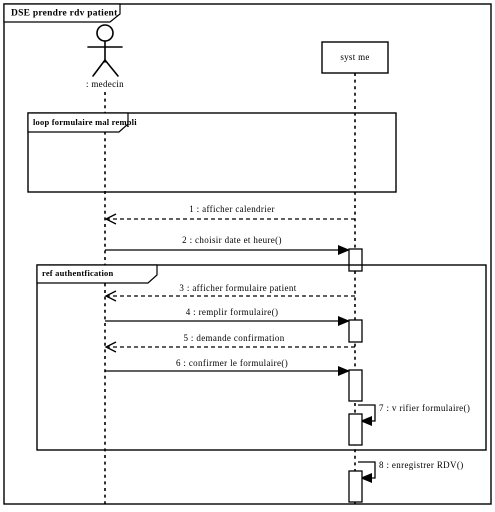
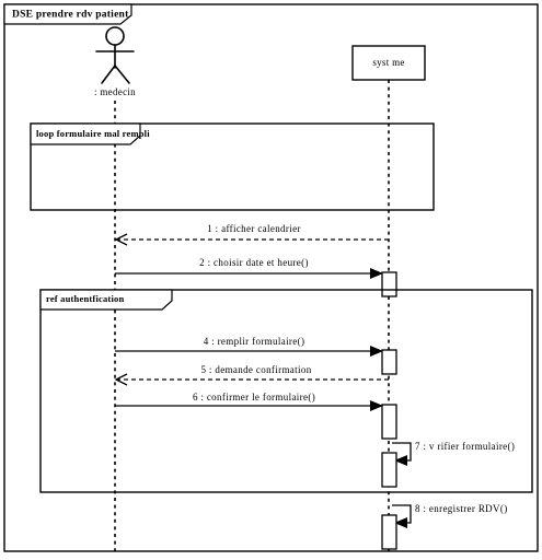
  DSE prendre rdv patient
  : medecin
  syst me
  loop formulaire mal rempli
  1 : afficher calendrier
  2 : choisir date et heure()
  ref authentfication
- 3 : afficher formulaire patient
  4 : remplir formulaire()
  5 : demande confirmation
  6 : confirmer le formulaire()
  7 : v rifier formulaire()
  8 : enregistrer RDV()
